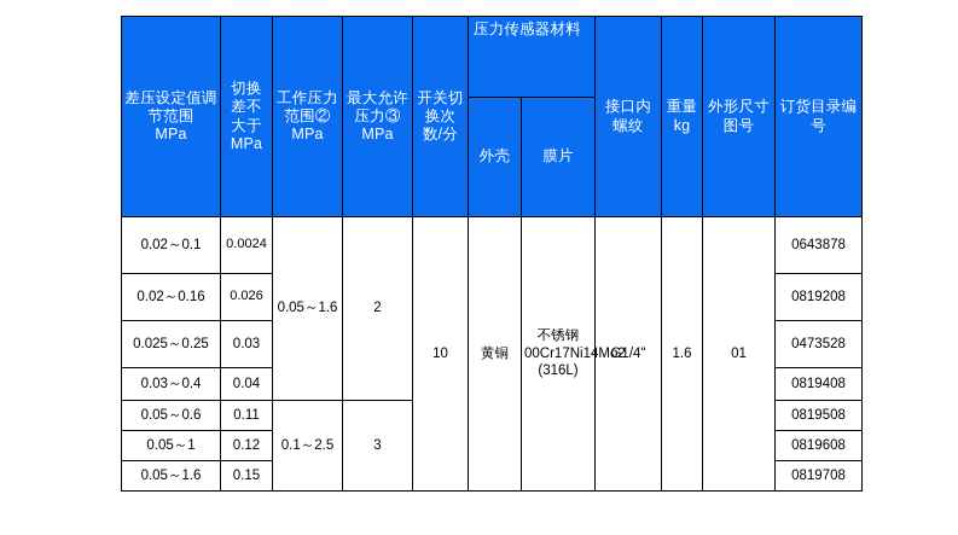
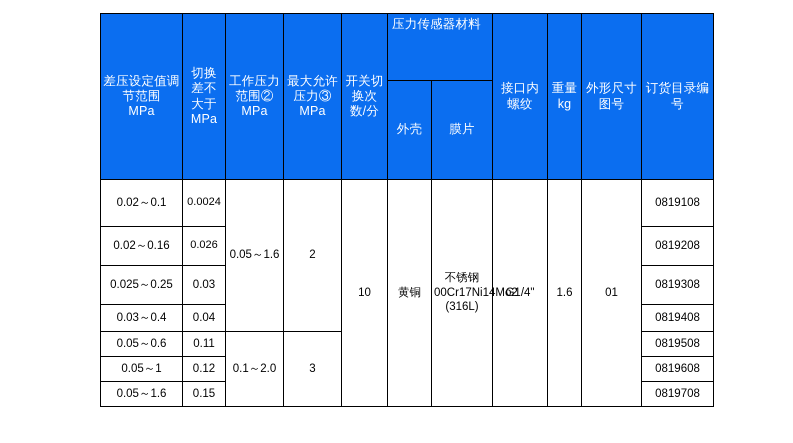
  差压设定值调节范围 MPa	切换差不大于 MPa	工作压力范围② MPa	最大允许压力③ MPa	开关切换次数/分	压力传感器材料	接口内螺纹	重量 kg	外形尺寸图号	订货目录编号
  外壳	膜片
- 0.02～0.1	0.0024	0.05～1.6	2	10	黄铜	不锈钢 00Cr17Ni14M (316L)	G1/4"	1.6	01	0643878
+ 0.02～0.1	0.0024	0.05～1.6	2	10	黄铜	不锈钢 00Cr17Ni14M (316L)	G1/4"	1.6	01	0819108
  0.02～0.16	0.026	0819208
- 0.025～0.25	0.03	0473528
+ 0.025～0.25	0.03	0819308
  0.03～0.4	0.04	0819408
- 0.05～0.6	0.11	0.1～2.5	3	0819508
+ 0.05～0.6	0.11	0.1～2.0	3	0819508
  0.05～1	0.12	0819608
  0.05～1.6	0.15	0819708
